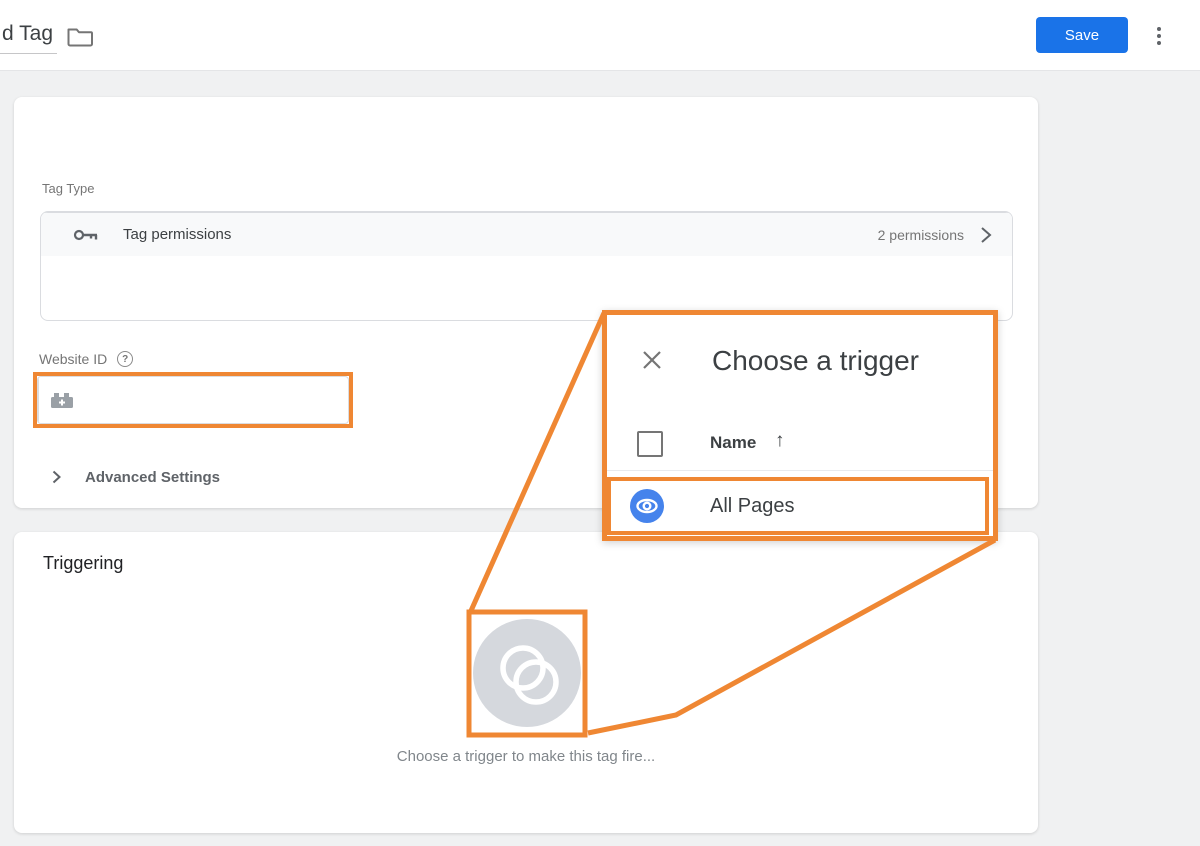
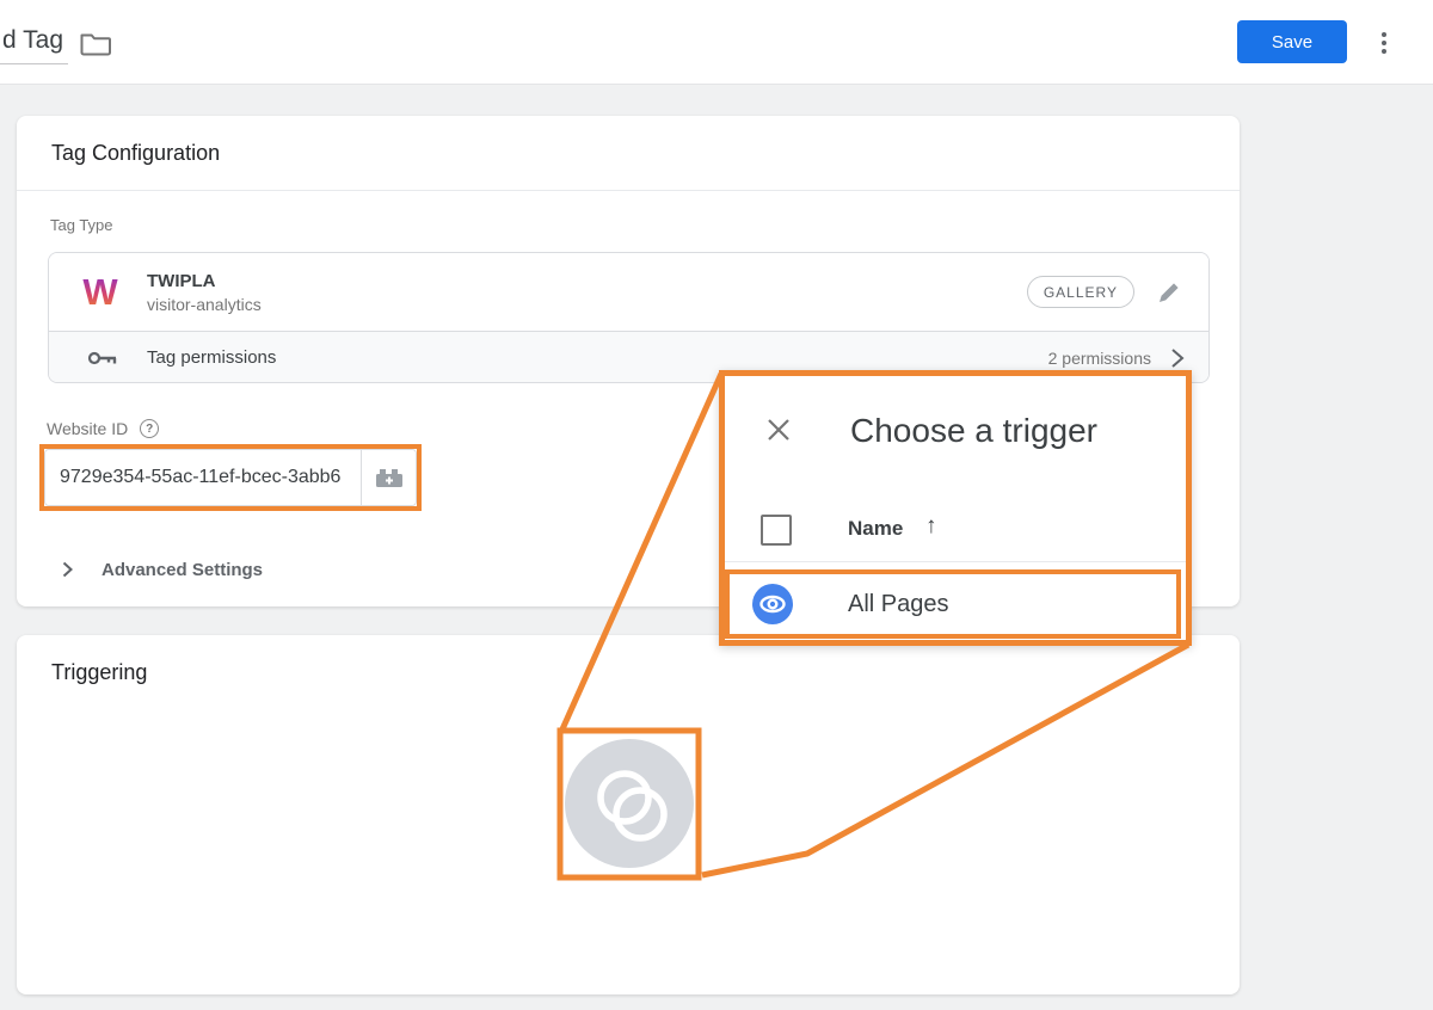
  d Tag
  Save
+ Tag Configuration
  Tag Type
+ W
+ TWIPLA
+ visitor-analytics
+ GALLERY
  Tag permissions
  2 permissions
  Website ID
  ?
+ 9729e354-55ac-11ef-bcec-3abb6
  Advanced Settings
  Triggering
- Choose a trigger to make this tag fire...
  Choose a trigger
  Name
  ↑
  All Pages
